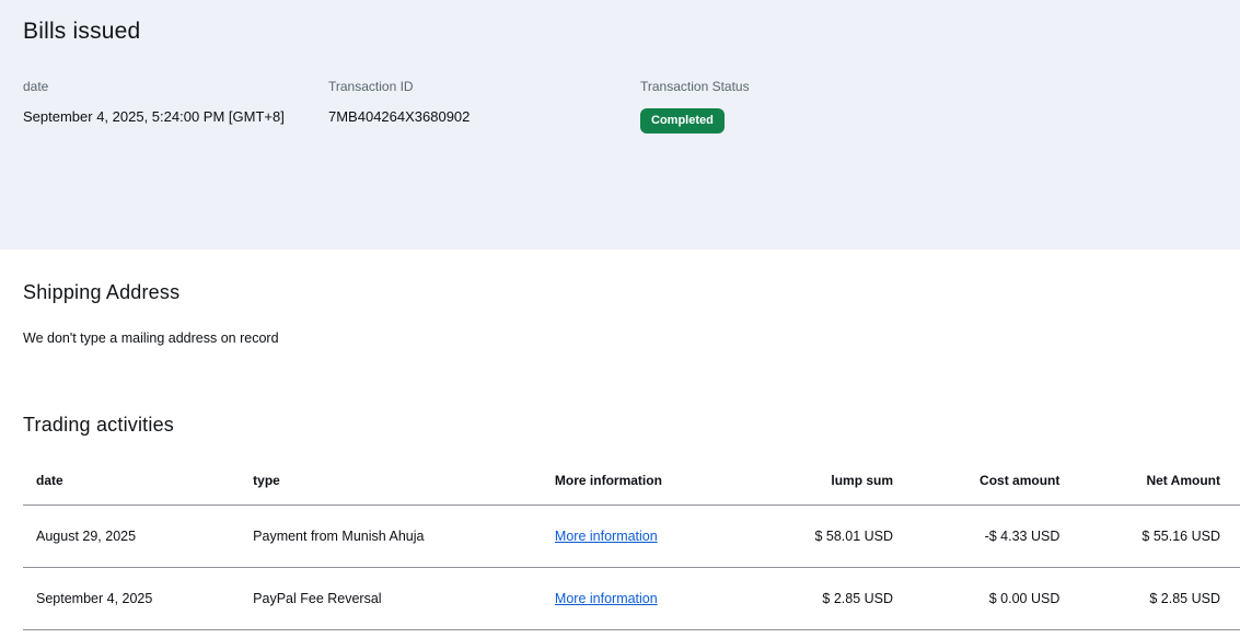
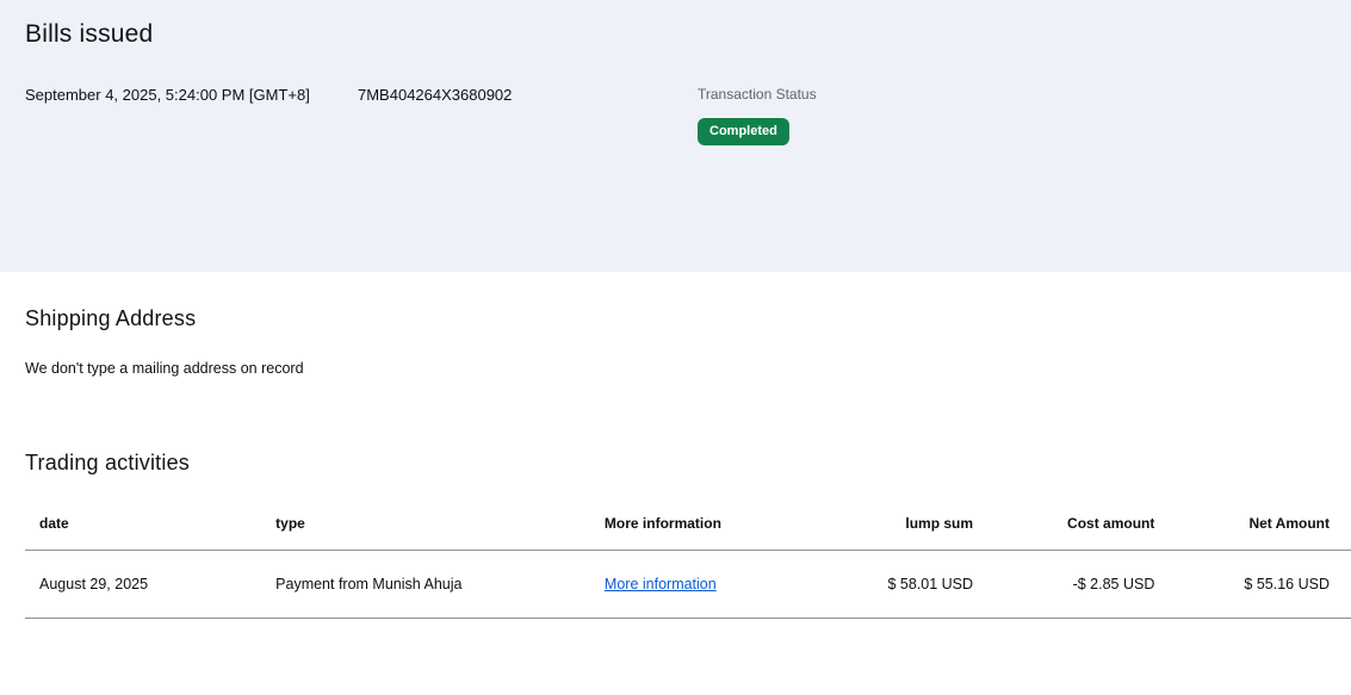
  Bills issued
- date
  September 4, 2025, 5:24:00 PM [GMT+8]
- Transaction ID
  7MB404264X3680902
  Transaction Status
  Completed
  Shipping Address
  We don't type a mailing address on record
  Trading activities
  date	type	More information	lump sum	Cost amount	Net Amount
- August 29, 2025	Payment from Munish Ahuja	More information	$ 58.01 USD	-$ 4.33 USD	$ 55.16 USD
+ August 29, 2025	Payment from Munish Ahuja	More information	$ 58.01 USD	-$ 2.85 USD	$ 55.16 USD
- September 4, 2025	PayPal Fee Reversal	More information	$ 2.85 USD	$ 0.00 USD	$ 2.85 USD
